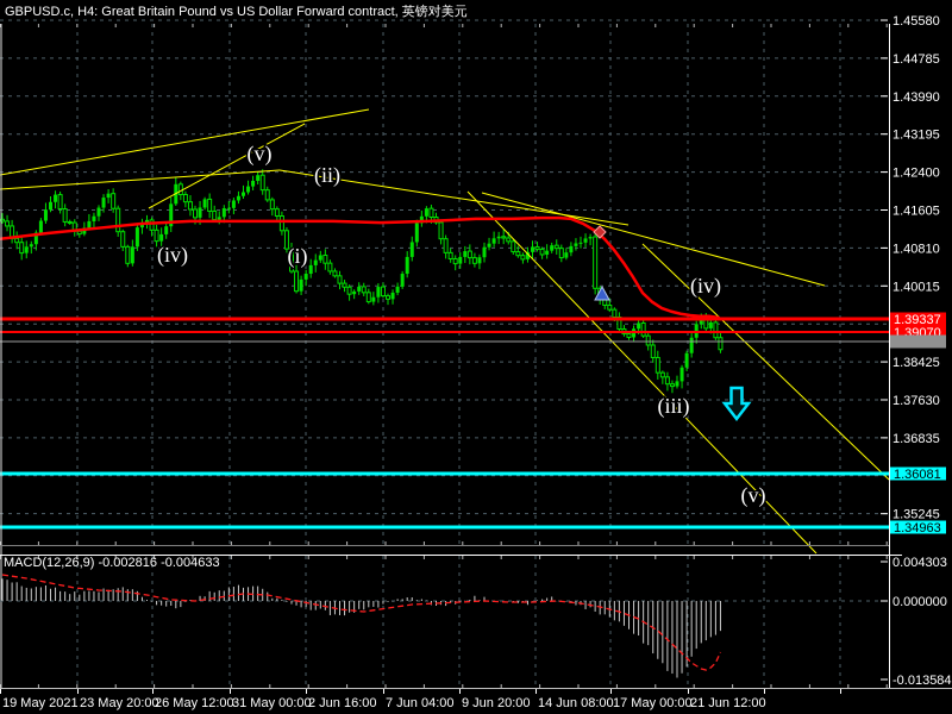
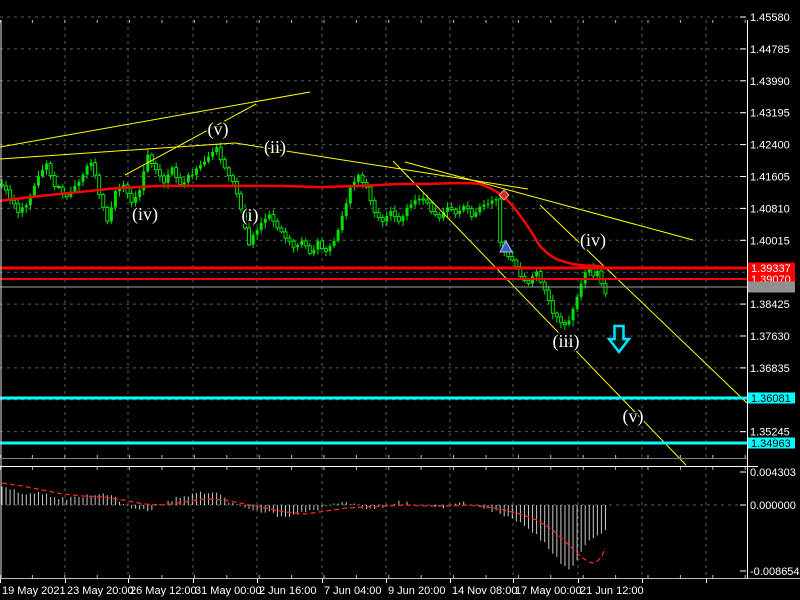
- GBPUSD.c, H4: Great Britain Pound vs US Dollar Forward contract, 英镑对美元
- MACD(12,26,9) -0.002816 -0.004633
  1.39337
  1.39070
  1.36081
  1.34963
  (v)
  (ii)
  (iv)
  (i)
  (iv)
  (iii)
  (v)
  1.45580
  1.44785
  1.43990
  1.43195
  1.42400
  1.41605
  1.40810
  1.40015
  1.38425
  1.37630
  1.36835
  1.35245
  19 May 2021
  23 May 20:00
  26 May 12:00
  31 May 00:00
  2 Jun 16:00
  7 Jun 04:00
  9 Jun 20:00
- 14 Jun 08:00
+ 14 Nov 08:00
  17 May 00:00
  21 Jun 12:00
  0.004303
  0.000000
- -0.013584
+ -0.008654
